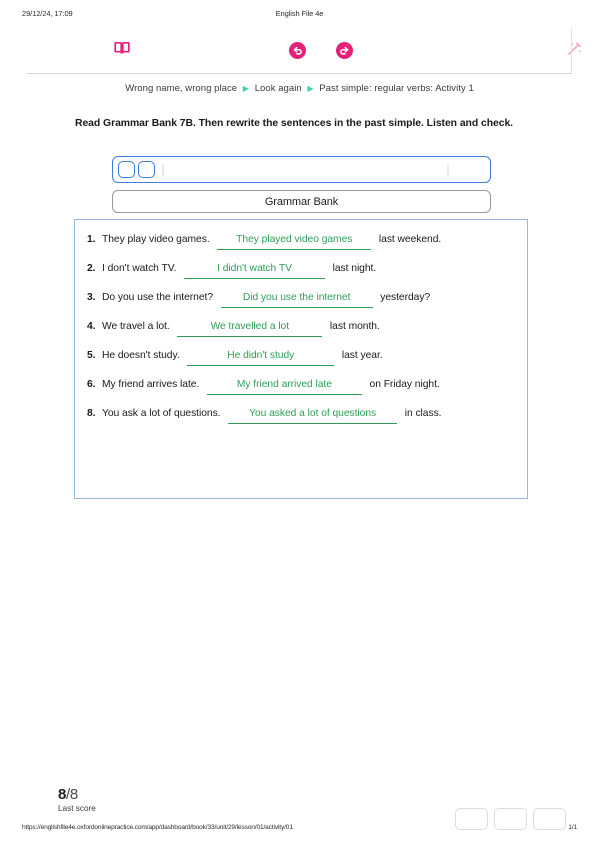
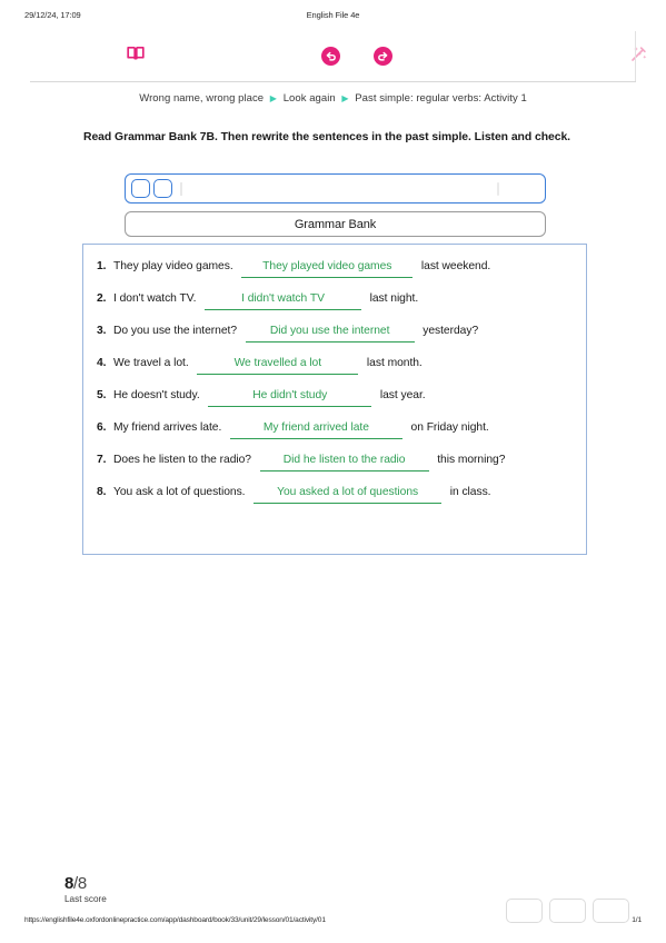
  29/12/24, 17:09
  English File 4e
  Wrong name, wrong place ▶ Look again ▶ Past simple: regular verbs: Activity 1
  Read Grammar Bank 7B. Then rewrite the sentences in the past simple. Listen and check.
  Grammar Bank
  1.
  They play video games. They played video games last weekend.
  2.
  I don't watch TV. I didn't watch TV last night.
  3.
  Do you use the internet? Did you use the internet yesterday?
  4.
  We travel a lot. We travelled a lot last month.
  5.
  He doesn't study. He didn't study last year.
  6.
  My friend arrives late. My friend arrived late on Friday night.
+ 7.
+ Does he listen to the radio? Did he listen to the radio this morning?
  8.
  You ask a lot of questions. You asked a lot of questions in class.
  8/8
  Last score
